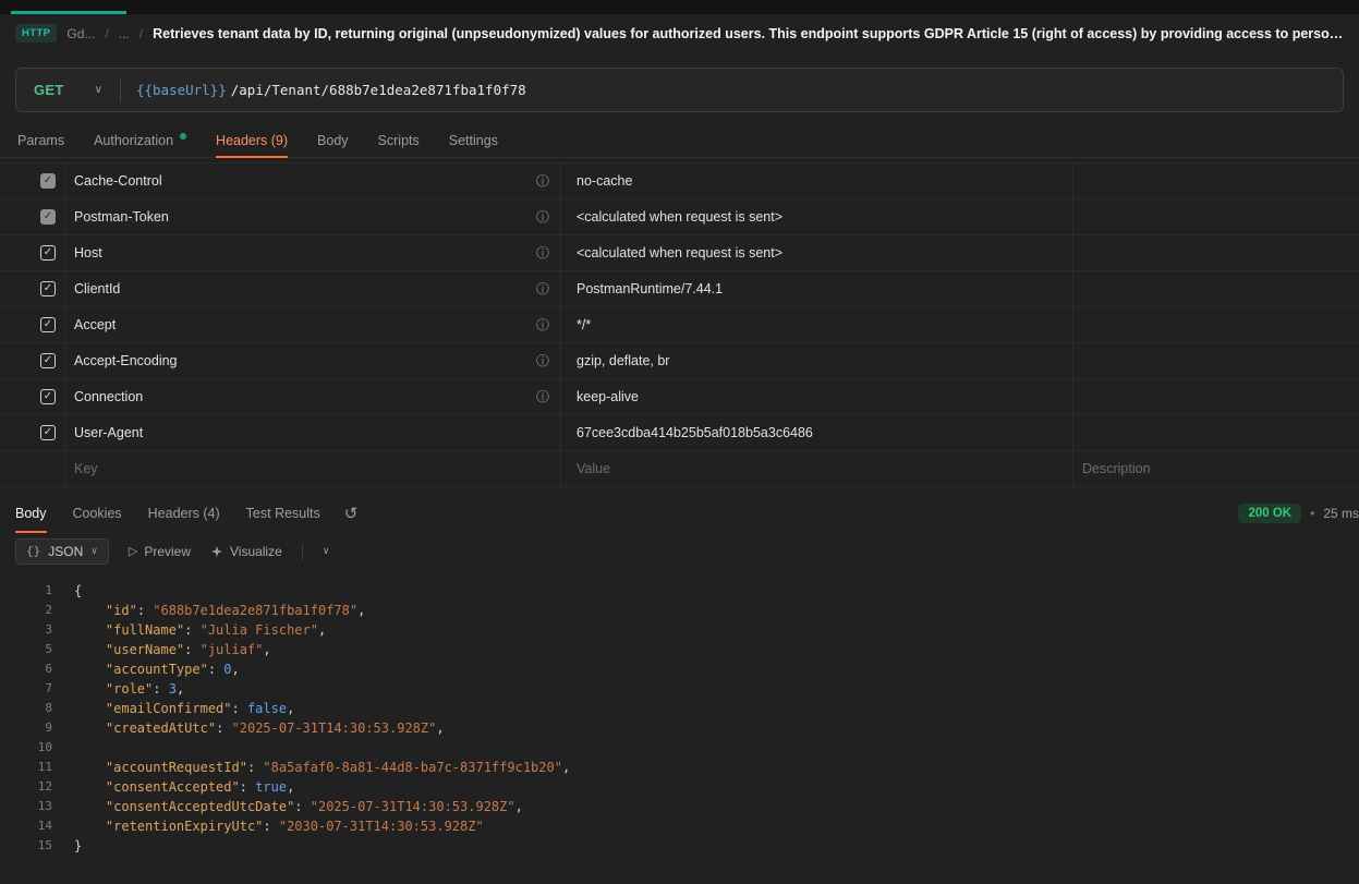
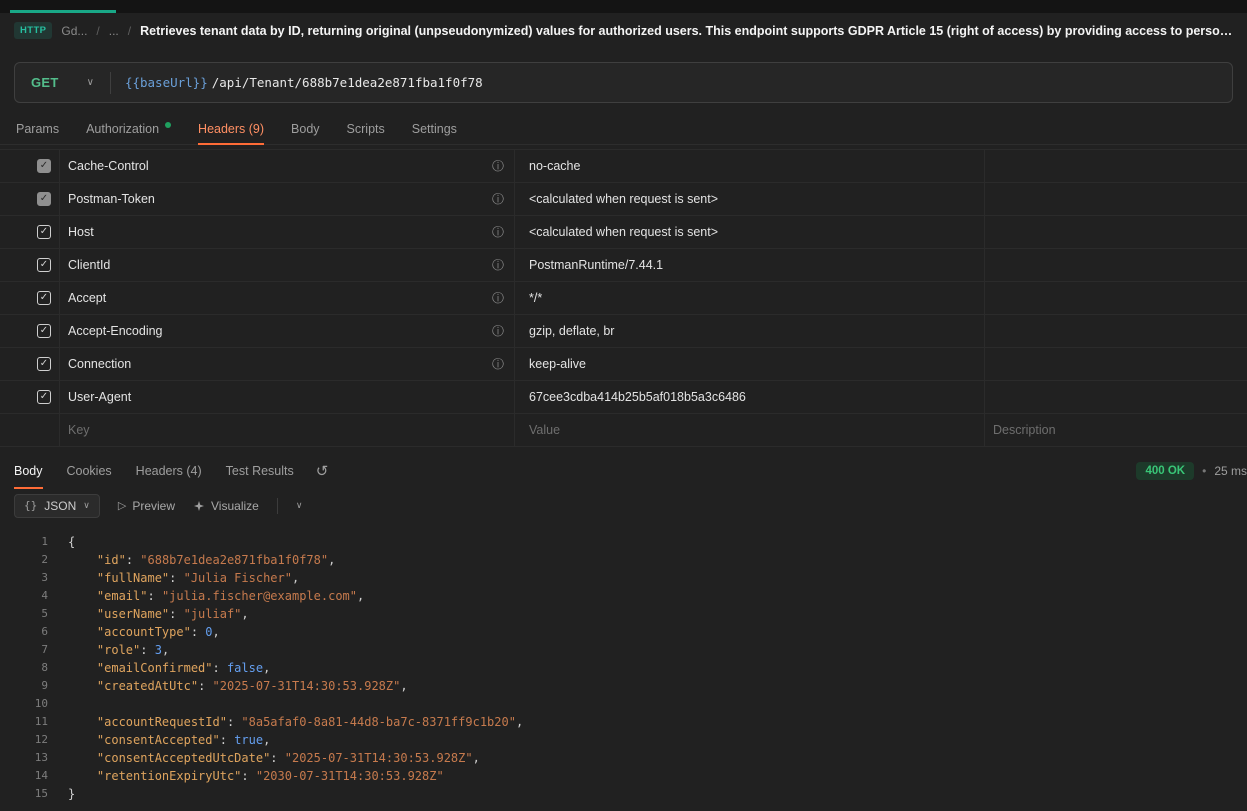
  HTTP
  Gd...
  /
  ...
  /
  Retrieves tenant data by ID, returning original (unpseudonymized) values for authorized users. This endpoint supports GDPR Article 15 (right of access) by providing access to persona
  GET
  ∨
  {{baseUrl}} /api/Tenant/688b7e1dea2e871fba1f0f78
  Params
  Authorization
  Headers (9)
  Body
  Scripts
  Settings
  ✓
  Cache-Control
  ⓘ
  no-cache
  ✓
  Postman-Token
  ⓘ
  <calculated when request is sent>
  ✓
  Host
  ⓘ
  <calculated when request is sent>
  ✓
  ClientId
  ⓘ
  PostmanRuntime/7.44.1
  ✓
  Accept
  ⓘ
  */*
  ✓
  Accept-Encoding
  ⓘ
  gzip, deflate, br
  ✓
  Connection
  ⓘ
  keep-alive
  ✓
  User-Agent
  67cee3cdba414b25b5af018b5a3c6486
  Key
  Value
  Description
  Body
  Cookies
  Headers (4)
  Test Results
  ↺
- 200 OK
+ 400 OK
  •
  25 ms
  {}
  JSON
  ∨
  ▷
  Preview
  Visualize
  ∨
  1
  {
  2
  "id": "688b7e1dea2e871fba1f0f78",
  3
  "fullName": "Julia Fischer",
+ 4
+ "email": "julia.fischer@example.com",
  5
  "userName": "juliaf",
  6
  "accountType": 0,
  7
  "role": 3,
  8
  "emailConfirmed": false,
  9
  "createdAtUtc": "2025-07-31T14:30:53.928Z",
  10
  11
  "accountRequestId": "8a5afaf0-8a81-44d8-ba7c-8371ff9c1b20",
  12
  "consentAccepted": true,
  13
  "consentAcceptedUtcDate": "2025-07-31T14:30:53.928Z",
  14
  "retentionExpiryUtc": "2030-07-31T14:30:53.928Z"
  15
  }
